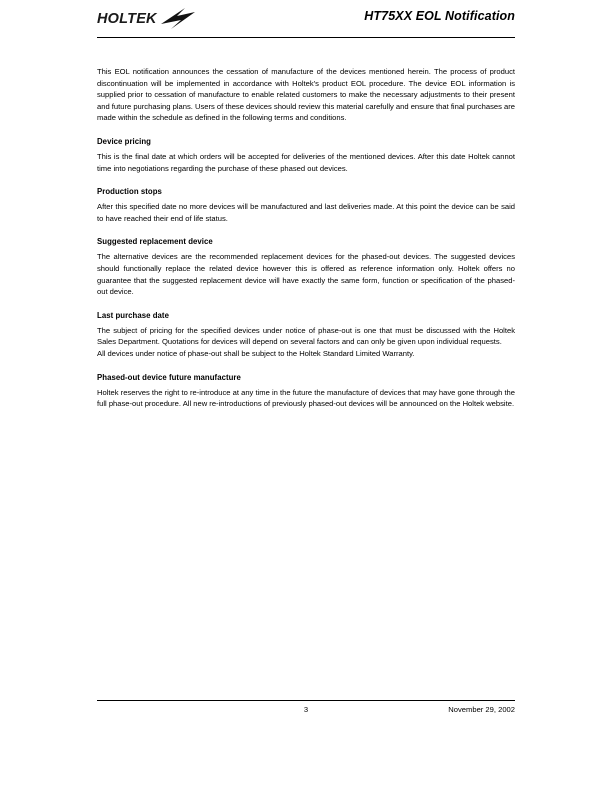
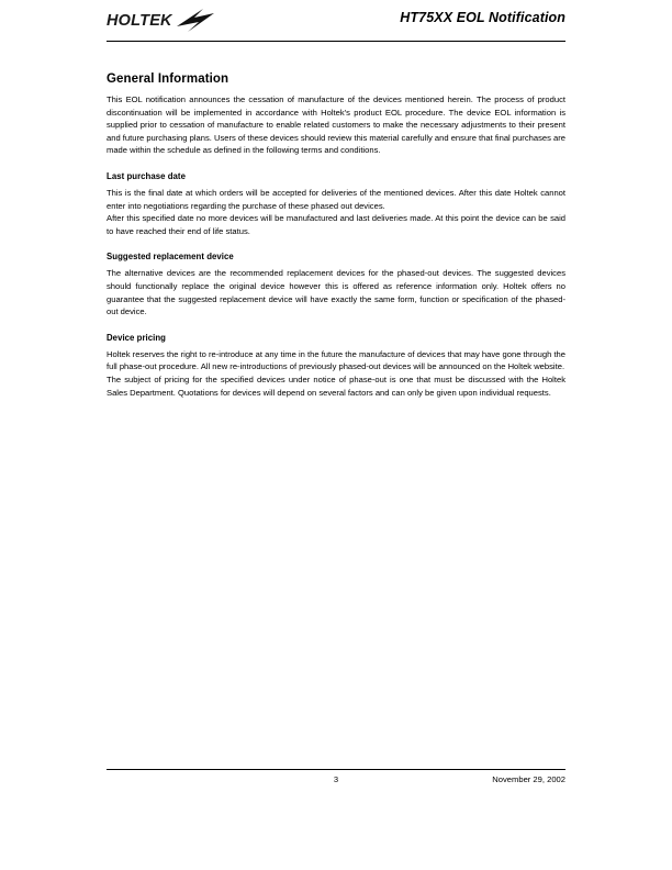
  HOLTEK
  HT75XX EOL Notification
+ General Information
  This EOL notification announces the cessation of manufacture of the devices mentioned herein. The process of product discontinuation will be implemented in accordance with Holtek's product EOL procedure. The device EOL information is supplied prior to cessation of manufacture to enable related customers to make the necessary adjustments to their present and future purchasing plans. Users of these devices should review this material carefully and ensure that final purchases are made within the schedule as defined in the following terms and conditions.
- Device pricing
+ Last purchase date
- This is the final date at which orders will be accepted for deliveries of the mentioned devices. After this date Holtek cannot time into negotiations regarding the purchase of these phased out devices.
+ This is the final date at which orders will be accepted for deliveries of the mentioned devices. After this date Holtek cannot enter into negotiations regarding the purchase of these phased out devices.
- Production stops
  After this specified date no more devices will be manufactured and last deliveries made. At this point the device can be said to have reached their end of life status.
  Suggested replacement device
- The alternative devices are the recommended replacement devices for the phased-out devices. The suggested devices should functionally replace the related device however this is offered as reference information only. Holtek offers no guarantee that the suggested replacement device will have exactly the same form, function or specification of the phased-out device.
+ The alternative devices are the recommended replacement devices for the phased-out devices. The suggested devices should functionally replace the original device however this is offered as reference information only. Holtek offers no guarantee that the suggested replacement device will have exactly the same form, function or specification of the phased-out device.
- Last purchase date
+ Device pricing
- The subject of pricing for the specified devices under notice of phase-out is one that must be discussed with the Holtek Sales Department. Quotations for devices will depend on several factors and can only be given upon individual requests.
+ Holtek reserves the right to re-introduce at any time in the future the manufacture of devices that may have gone through the full phase-out procedure. All new re-introductions of previously phased-out devices will be announced on the Holtek website.
- All devices under notice of phase-out shall be subject to the Holtek Standard Limited Warranty.
- Phased-out device future manufacture
- Holtek reserves the right to re-introduce at any time in the future the manufacture of devices that may have gone through the full phase-out procedure. All new re-introductions of previously phased-out devices will be announced on the Holtek website.
+ The subject of pricing for the specified devices under notice of phase-out is one that must be discussed with the Holtek Sales Department. Quotations for devices will depend on several factors and can only be given upon individual requests.
  3
  November 29, 2002
